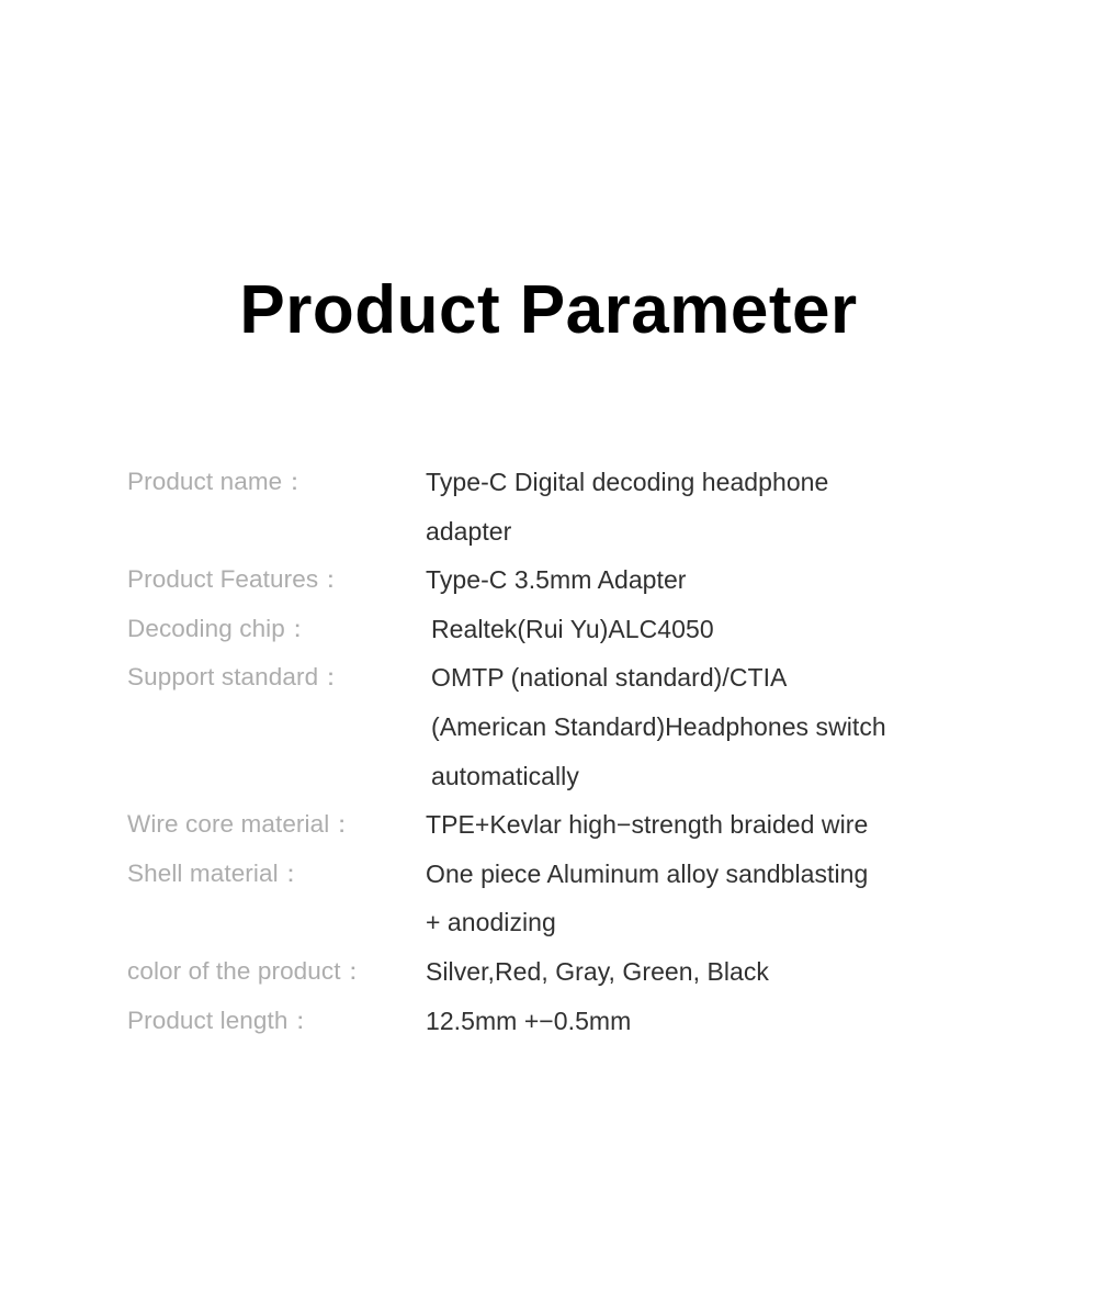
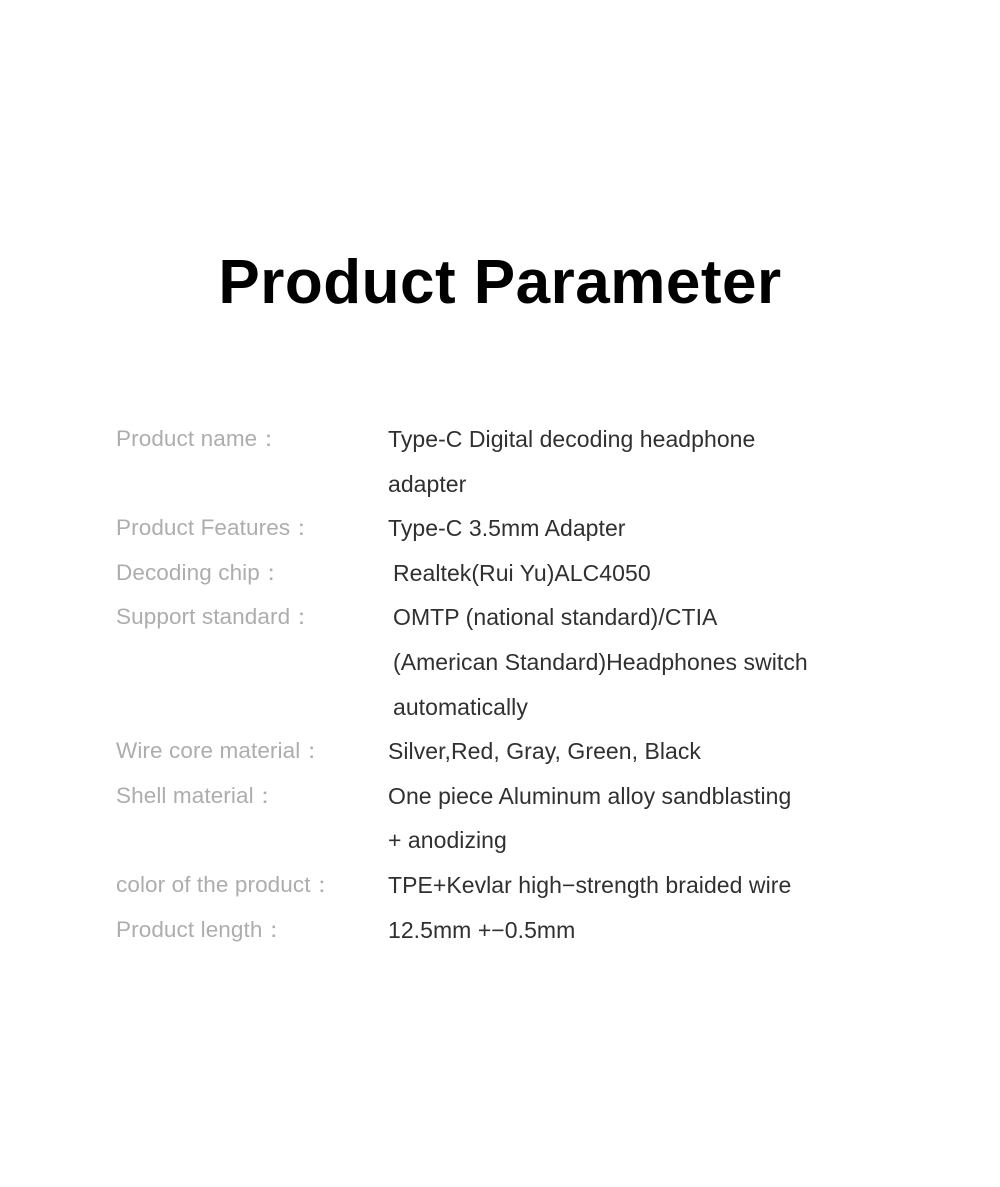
  Product Parameter
  Product name：
  Type-C Digital decoding headphone
  adapter
  Product Features：
  Type-C 3.5mm Adapter
  Decoding chip：
  Realtek(Rui Yu)ALC4050
  Support standard：
  OMTP (national standard)/CTIA
  (American Standard)Headphones switch
  automatically
  Wire core material：
- TPE+Kevlar high−strength braided wire
+ Silver,Red, Gray, Green, Black
  Shell material：
  One piece Aluminum alloy sandblasting
  + anodizing
  color of the product：
- Silver,Red, Gray, Green, Black
+ TPE+Kevlar high−strength braided wire
  Product length：
  12.5mm +−0.5mm
